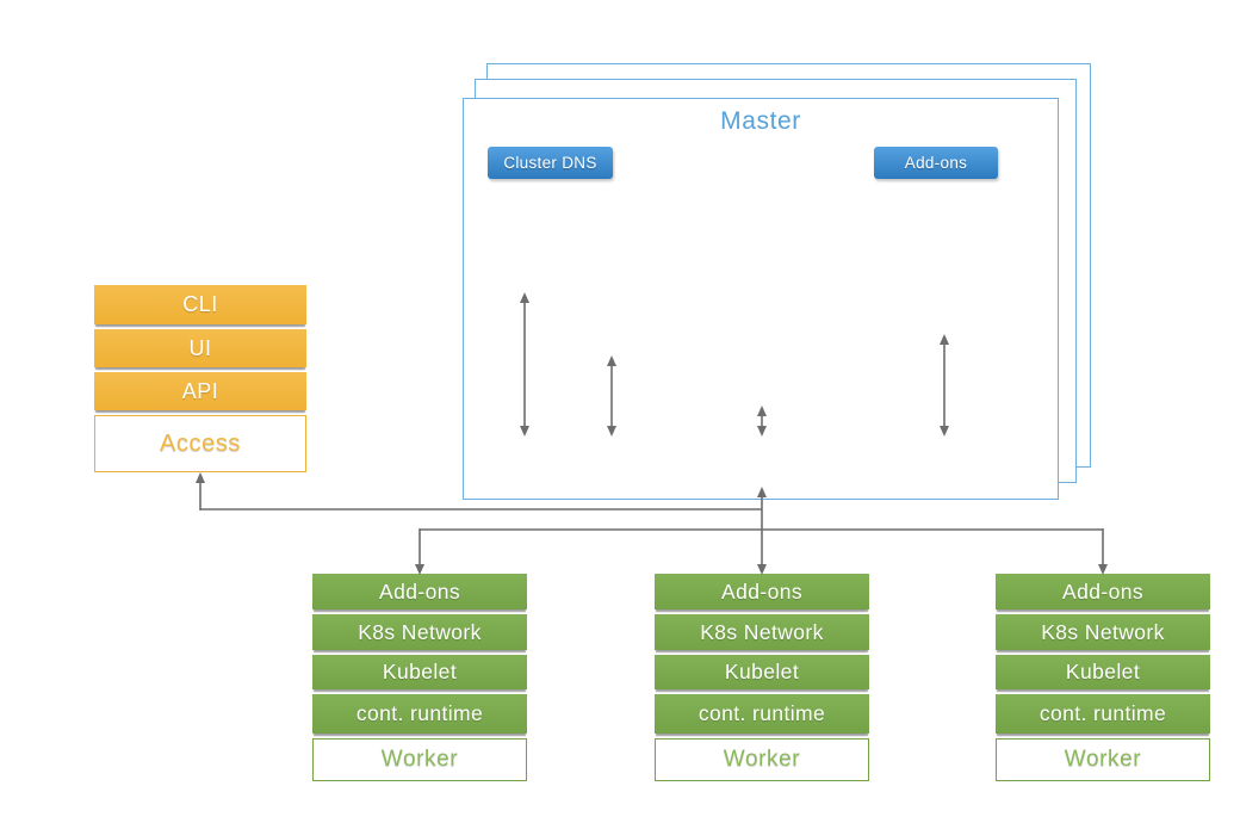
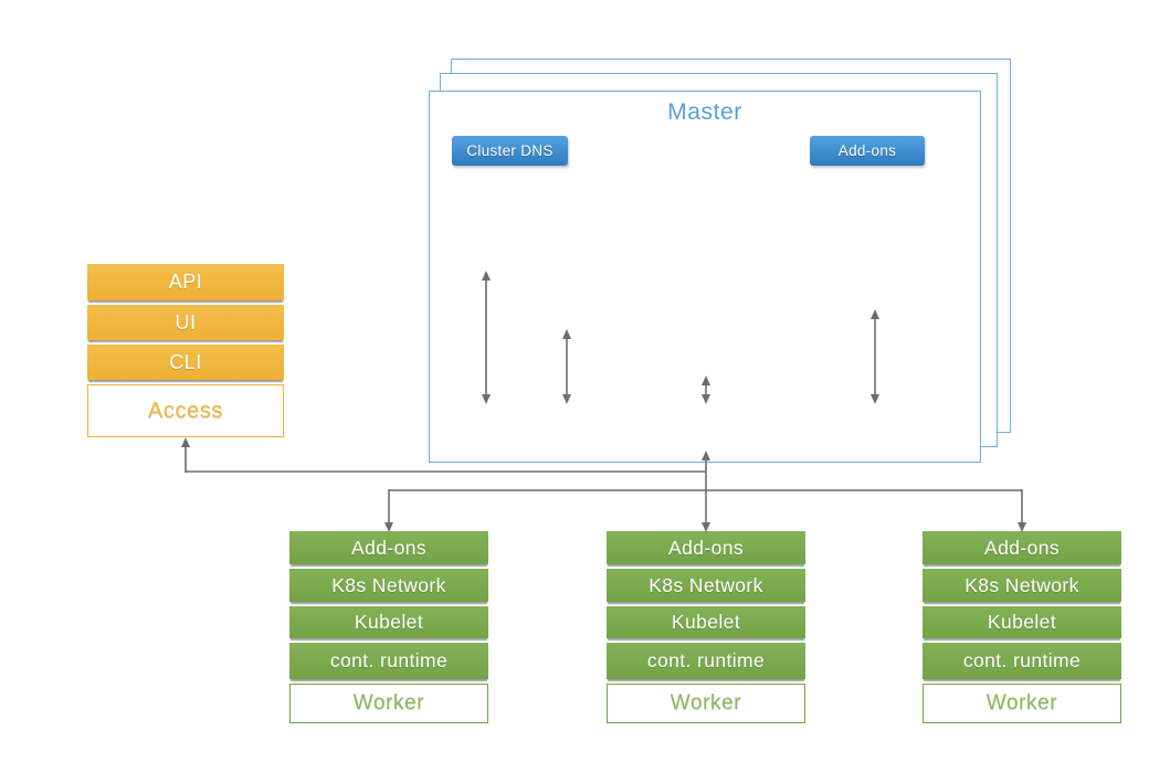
  Master
  Cluster DNS
  Add-ons
- CLI
+ API
  UI
- API
+ CLI
  Access
  Add-ons
  K8s Network
  Kubelet
  cont. runtime
  Worker
  Add-ons
  K8s Network
  Kubelet
  cont. runtime
  Worker
  Add-ons
  K8s Network
  Kubelet
  cont. runtime
  Worker
